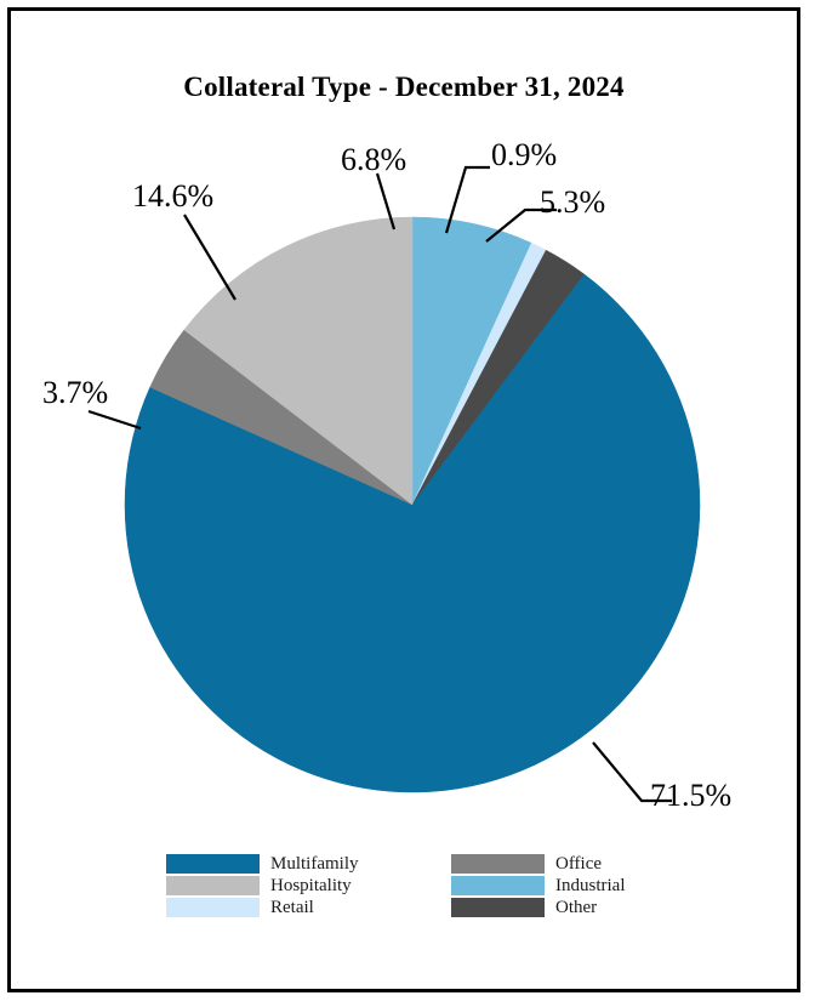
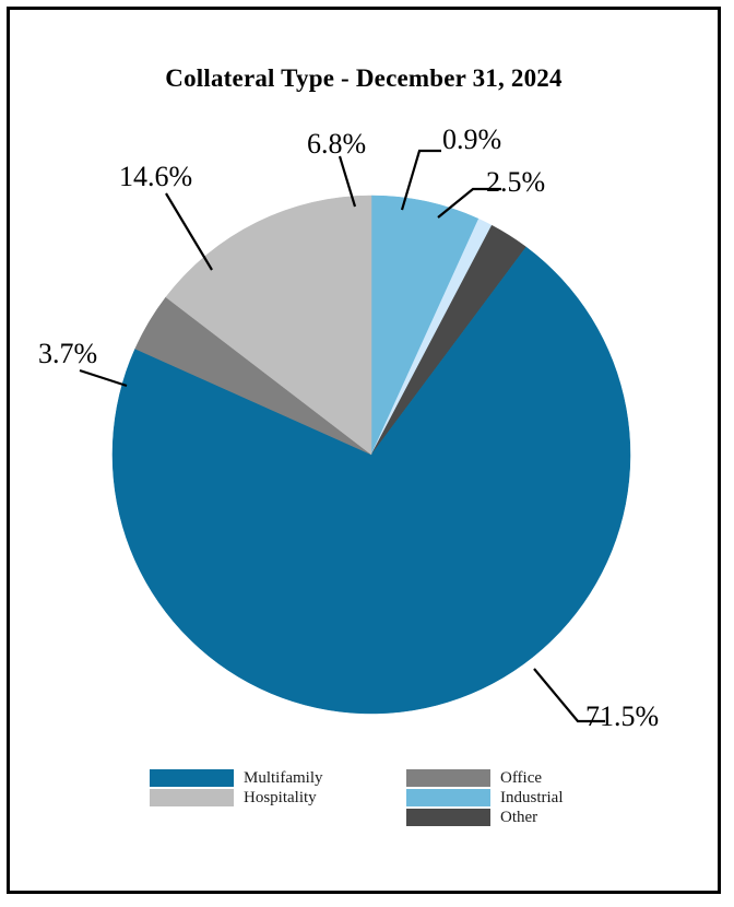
  Collateral Type - December 31, 2024
  6.8%
  0.9%
- 5.3%
+ 2.5%
  14.6%
  3.7%
  71.5%
  Multifamily
  Hospitality
- Retail
  Office
  Industrial
  Other
